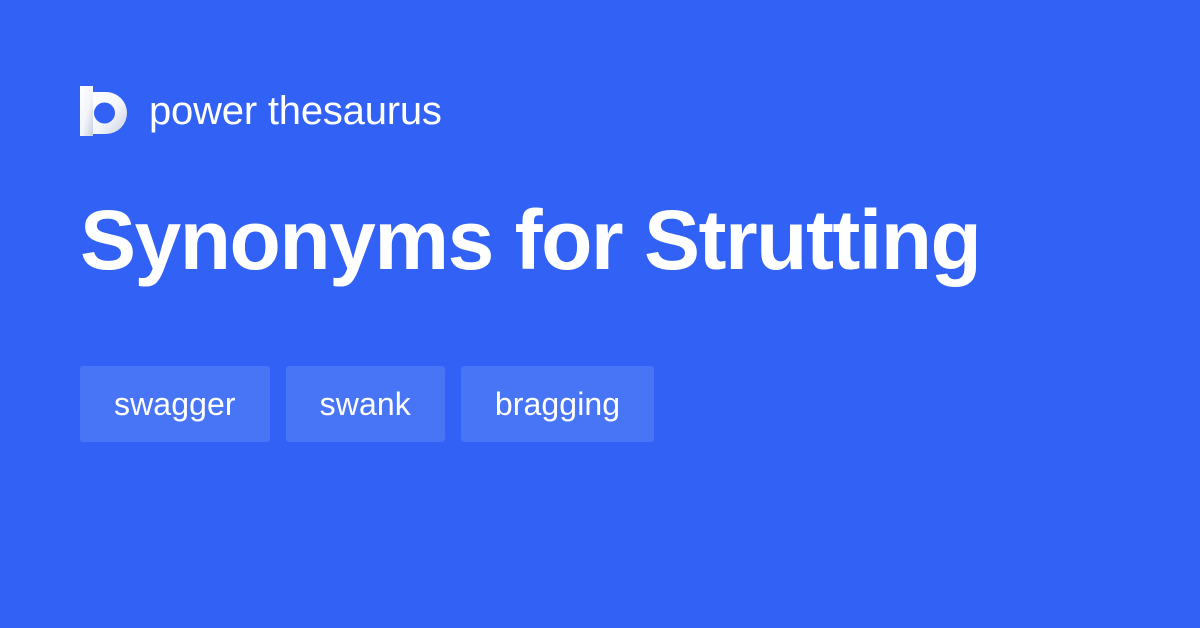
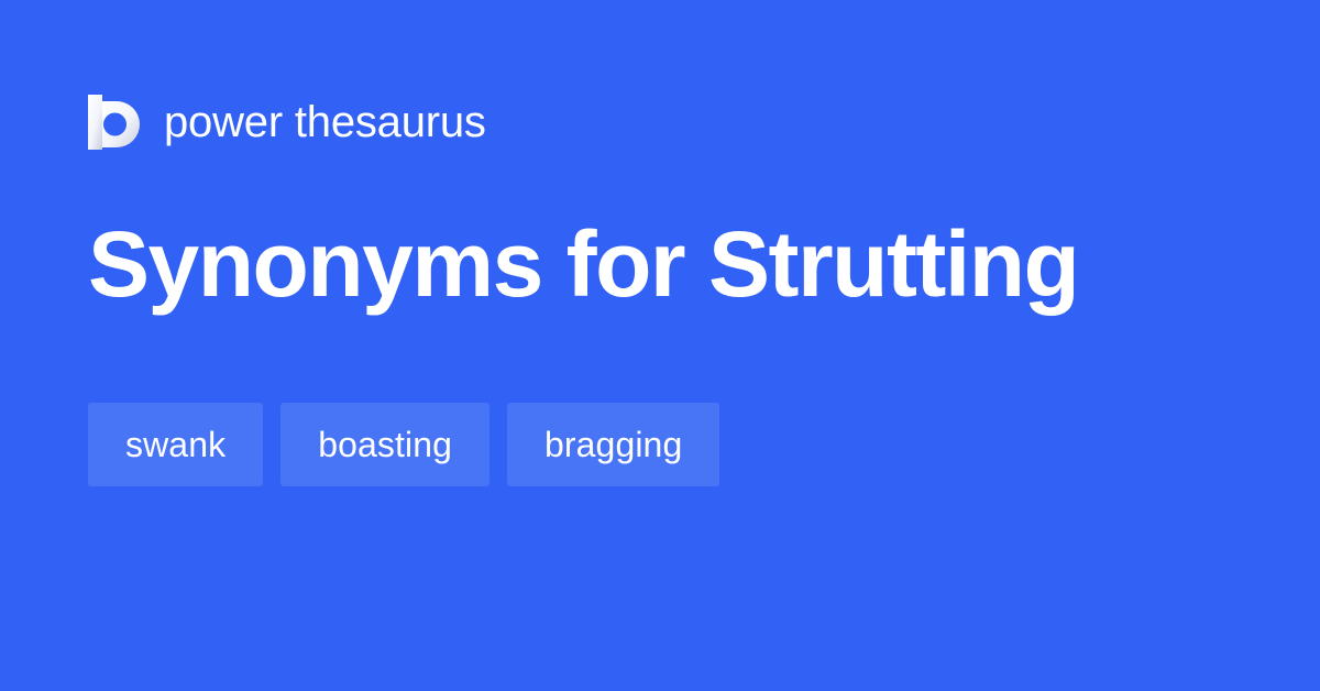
  power thesaurus
  Synonyms for Strutting
- swagger
  swank
+ boasting
  bragging
